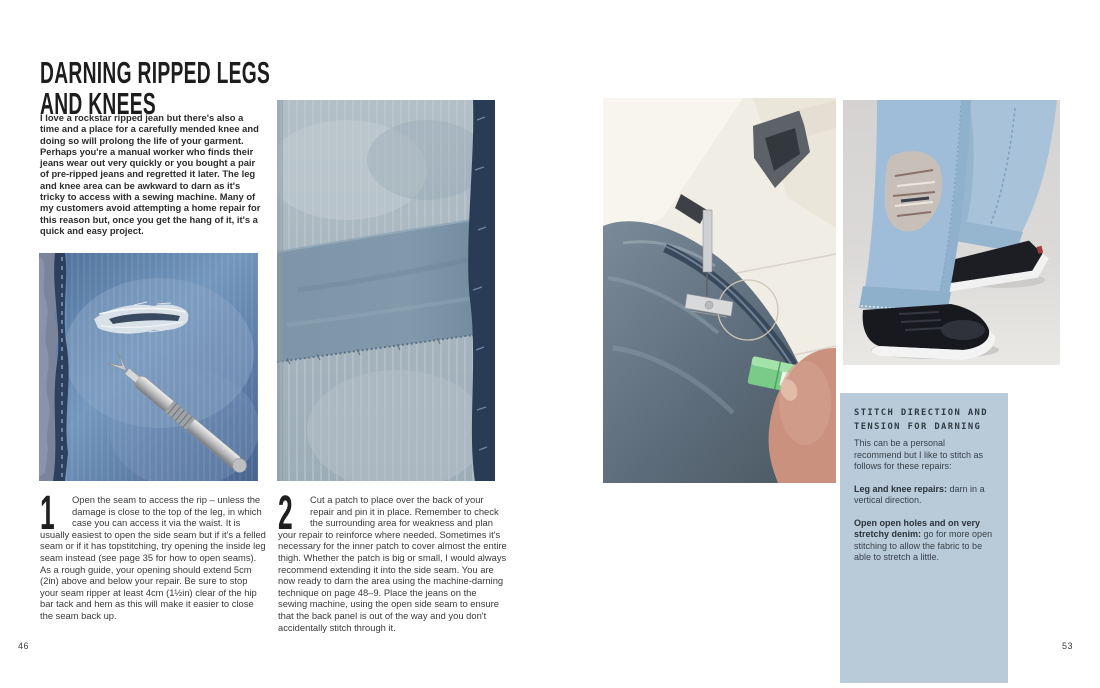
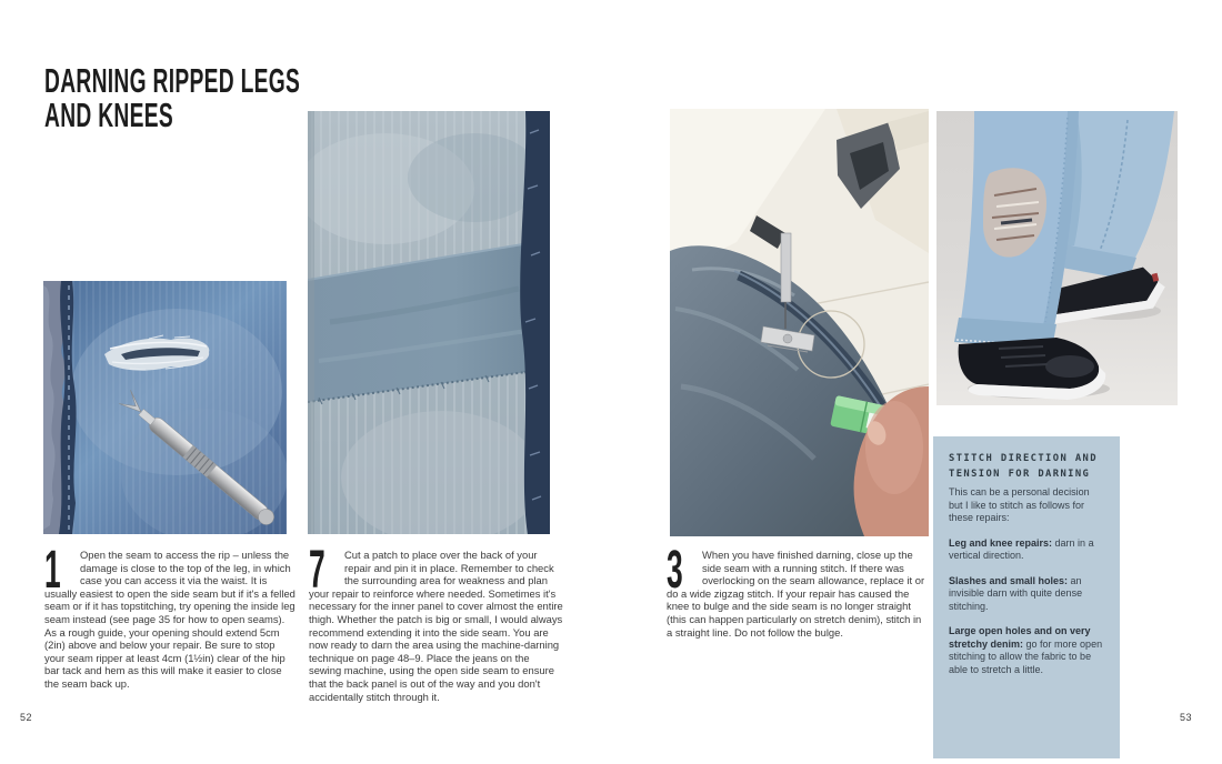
  DARNING RIPPED LEGS
  AND KNEES
- I love a rockstar ripped jean but there's also a time and a place for a carefully mended knee and doing so will prolong the life of your garment. Perhaps you're a manual worker who finds their jeans wear out very quickly or you bought a pair of pre-ripped jeans and regretted it later. The leg and knee area can be awkward to darn as it's tricky to access with a sewing machine. Many of my customers avoid attempting a home repair for this reason but, once you get the hang of it, it's a quick and easy project.
  1
  Open the seam to access the rip – unless the damage is close to the top of the leg, in which case you can access it via the waist. It is usually easiest to open the side seam but if it's a felled seam or if it has topstitching, try opening the inside leg seam instead (see page 35 for how to open seams). As a rough guide, your opening should extend 5cm (2in) above and below your repair. Be sure to stop your seam ripper at least 4cm (1½in) clear of the hip bar tack and hem as this will make it easier to close the seam back up.
- 46
+ 52
- 2
+ 7
- Cut a patch to place over the back of your repair and pin it in place. Remember to check the surrounding area for weakness and plan your repair to reinforce where needed. Sometimes it's necessary for the inner patch to cover almost the entire thigh. Whether the patch is big or small, I would always recommend extending it into the side seam. You are now ready to darn the area using the machine-darning technique on page 48–9. Place the jeans on the sewing machine, using the open side seam to ensure that the back panel is out of the way and you don't accidentally stitch through it.
+ Cut a patch to place over the back of your repair and pin it in place. Remember to check the surrounding area for weakness and plan your repair to reinforce where needed. Sometimes it's necessary for the inner panel to cover almost the entire thigh. Whether the patch is big or small, I would always recommend extending it into the side seam. You are now ready to darn the area using the machine-darning technique on page 48–9. Place the jeans on the sewing machine, using the open side seam to ensure that the back panel is out of the way and you don't accidentally stitch through it.
+ 3
+ When you have finished darning, close up the side seam with a running stitch. If there was overlocking on the seam allowance, replace it or do a wide zigzag stitch. If your repair has caused the knee to bulge and the side seam is no longer straight (this can happen particularly on stretch denim), stitch in a straight line. Do not follow the bulge.
  STITCH DIRECTION AND
  TENSION FOR DARNING
- This can be a personal recommend but I like to stitch as follows for these repairs:
+ This can be a personal decision but I like to stitch as follows for these repairs:
  Leg and knee repairs: darn in a vertical direction.
+ Slashes and small holes: an invisible darn with quite dense stitching.
- Open open holes and on very stretchy denim: go for more open stitching to allow the fabric to be able to stretch a little.
+ Large open holes and on very stretchy denim: go for more open stitching to allow the fabric to be able to stretch a little.
  53
